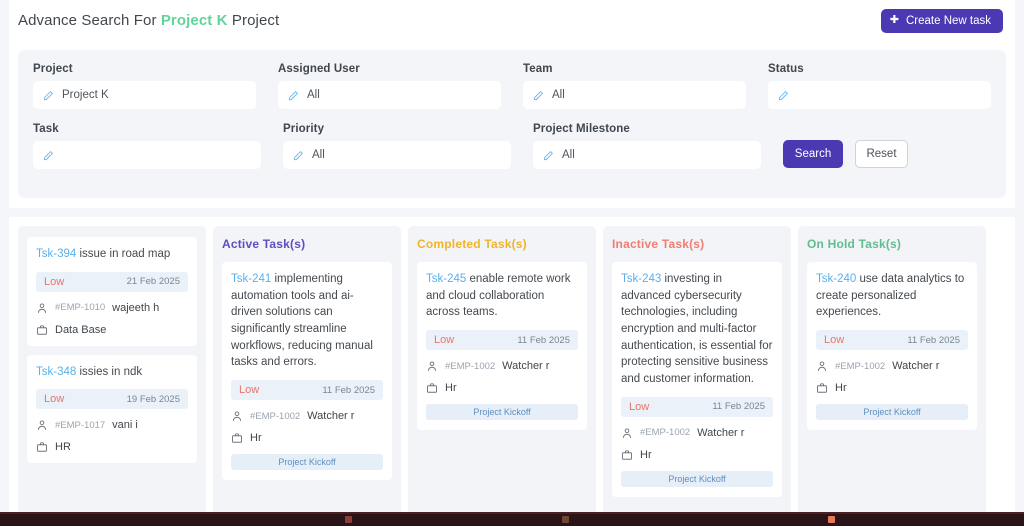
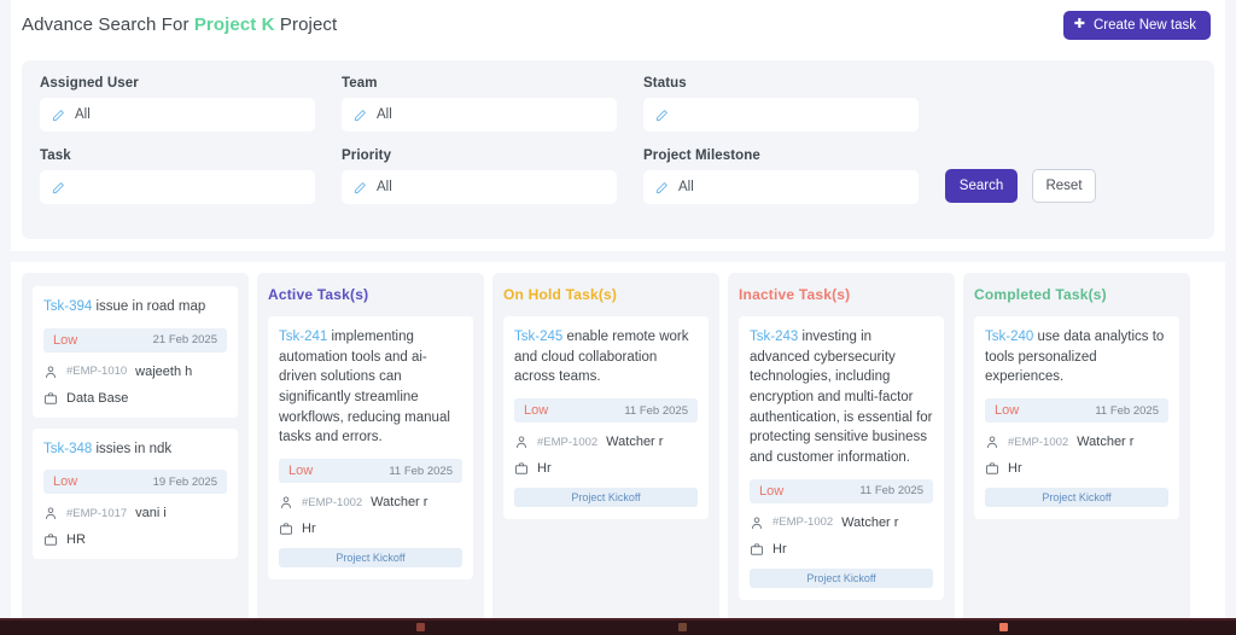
  Advance Search For Project K Project
  ✚
  Create New task
- Project
- Project K
  Assigned User
  All
  Team
  All
  Status
  Task
  Priority
  All
  Project Milestone
  All
  Search
  Reset
  Tsk-394 issue in road map
  Low
  21 Feb 2025
  #EMP-1010
  wajeeth h
  Data Base
  Tsk-348 issies in ndk
  Low
  19 Feb 2025
  #EMP-1017
  vani i
  HR
  Active Task(s)
  Tsk-241 implementing automation tools and ai-driven solutions can significantly streamline workflows, reducing manual tasks and errors.
  Low
  11 Feb 2025
  #EMP-1002
  Watcher r
  Hr
  Project Kickoff
- Completed Task(s)
+ On Hold Task(s)
  Tsk-245 enable remote work and cloud collaboration across teams.
  Low
  11 Feb 2025
  #EMP-1002
  Watcher r
  Hr
  Project Kickoff
  Inactive Task(s)
  Tsk-243 investing in advanced cybersecurity technologies, including encryption and multi-factor authentication, is essential for protecting sensitive business and customer information.
  Low
  11 Feb 2025
  #EMP-1002
  Watcher r
  Hr
  Project Kickoff
- On Hold Task(s)
+ Completed Task(s)
- Tsk-240 use data analytics to create personalized experiences.
+ Tsk-240 use data analytics to tools personalized experiences.
  Low
  11 Feb 2025
  #EMP-1002
  Watcher r
  Hr
  Project Kickoff
